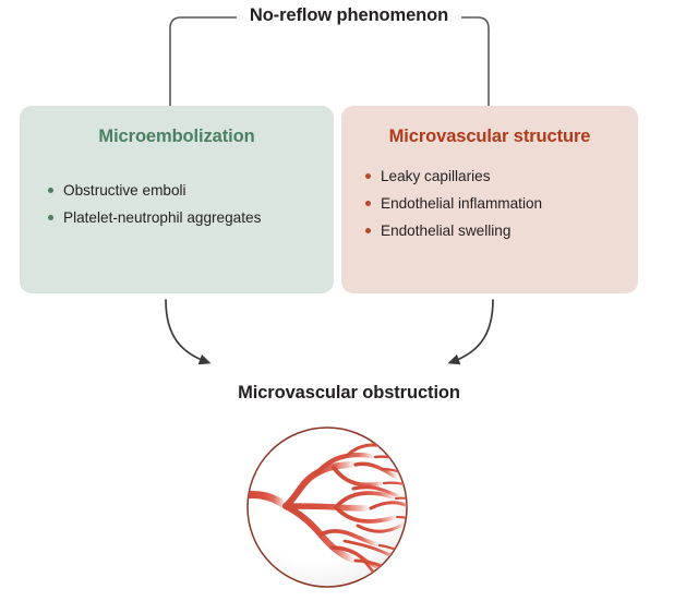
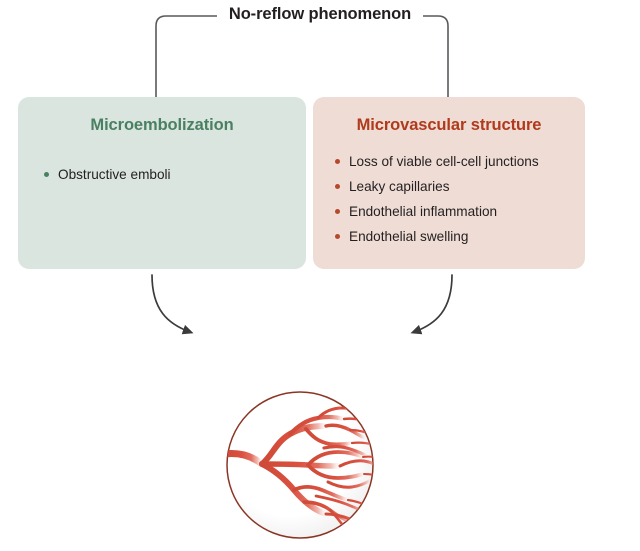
  No-reflow phenomenon
  Microembolization
  Obstructive emboli
- Platelet-neutrophil aggregates
  Microvascular structure
+ Loss of viable cell-cell junctions
  Leaky capillaries
  Endothelial inflammation
  Endothelial swelling
- Microvascular obstruction
